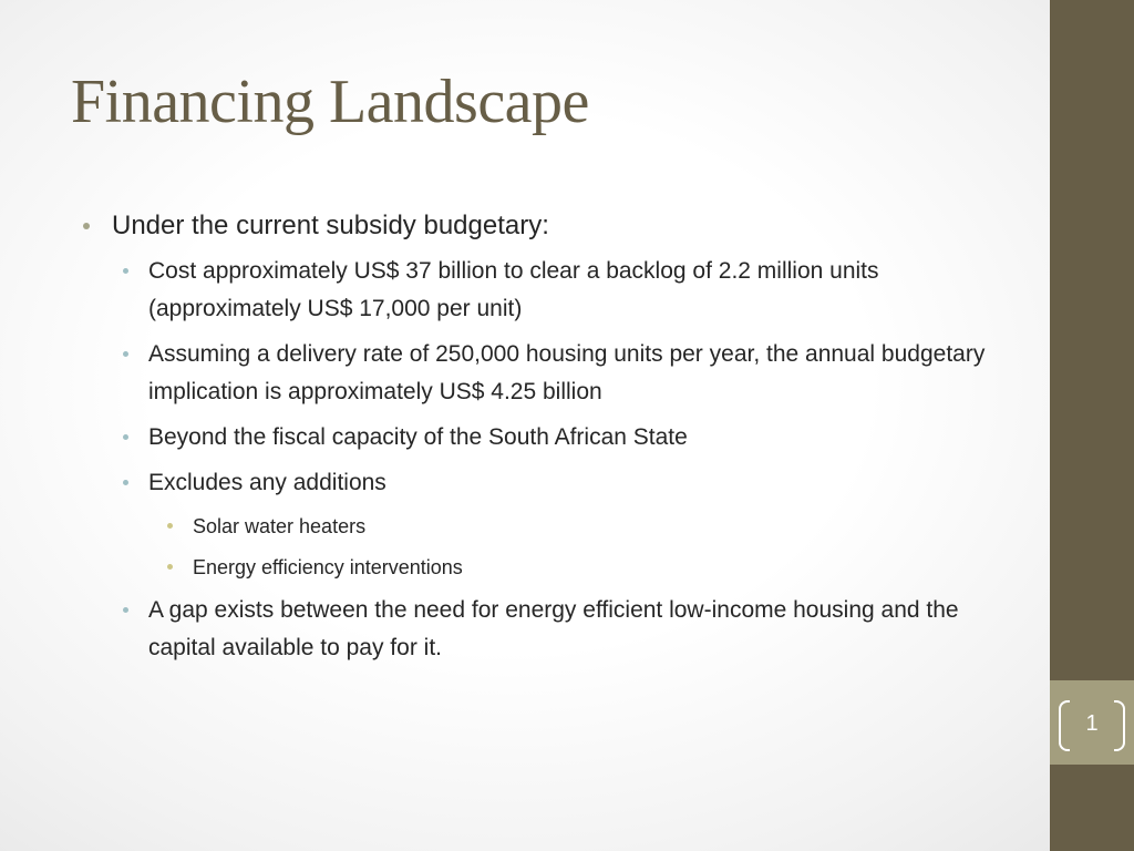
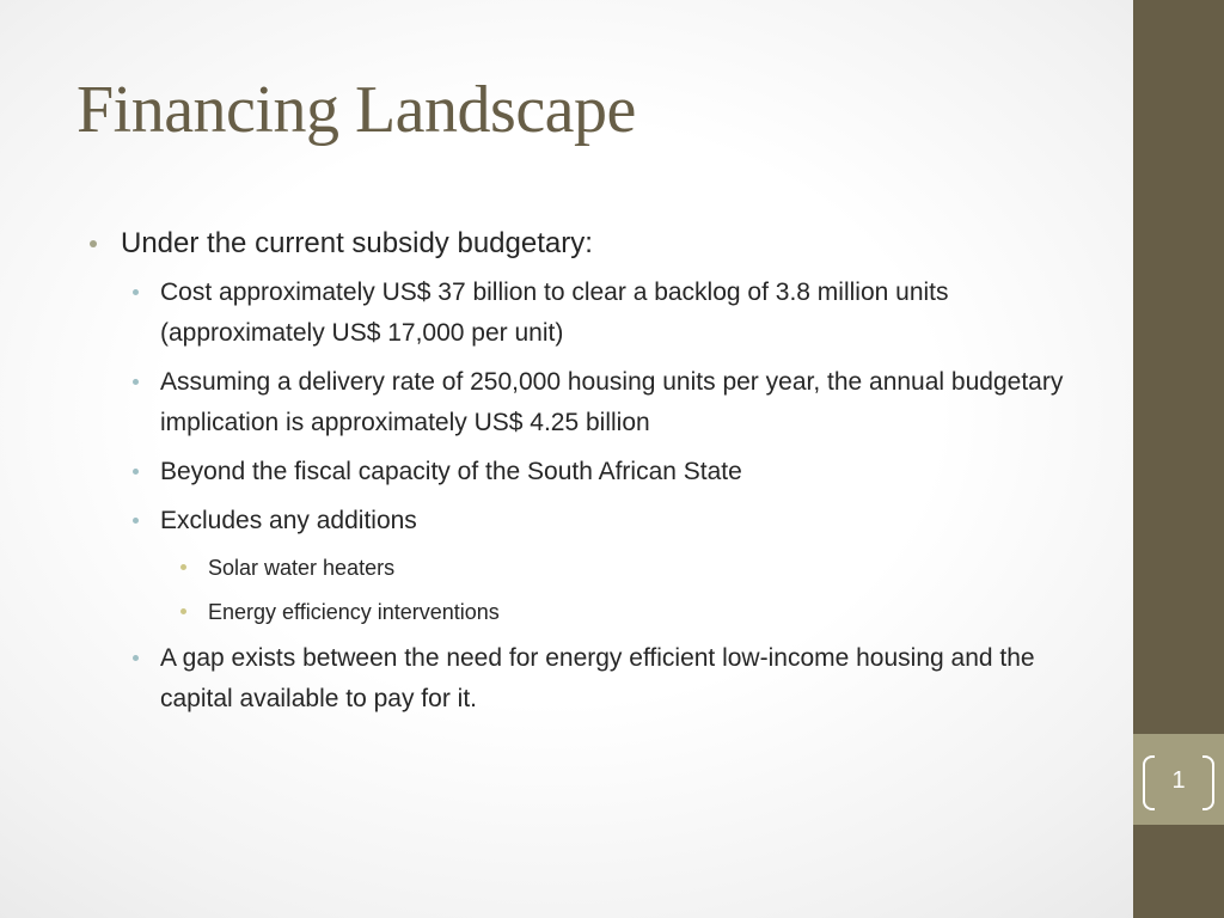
  1
  Financing Landscape
  Under the current subsidy budgetary:
- Cost approximately US$ 37 billion to clear a backlog of 2.2 million units (approximately US$ 17,000 per unit)
+ Cost approximately US$ 37 billion to clear a backlog of 3.8 million units (approximately US$ 17,000 per unit)
  Assuming a delivery rate of 250,000 housing units per year, the annual budgetary implication is approximately US$ 4.25 billion
  Beyond the fiscal capacity of the South African State
  Excludes any additions
  Solar water heaters
  Energy efficiency interventions
  A gap exists between the need for energy efficient low-income housing and the capital available to pay for it.
